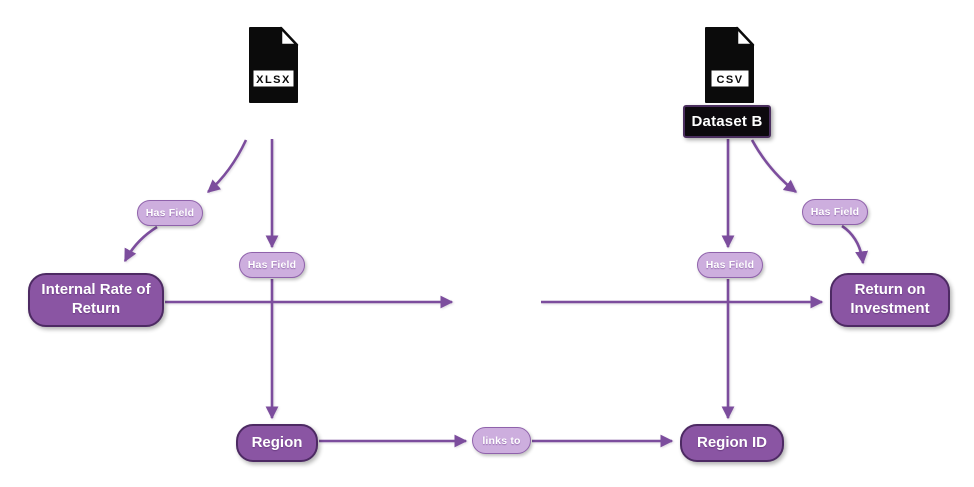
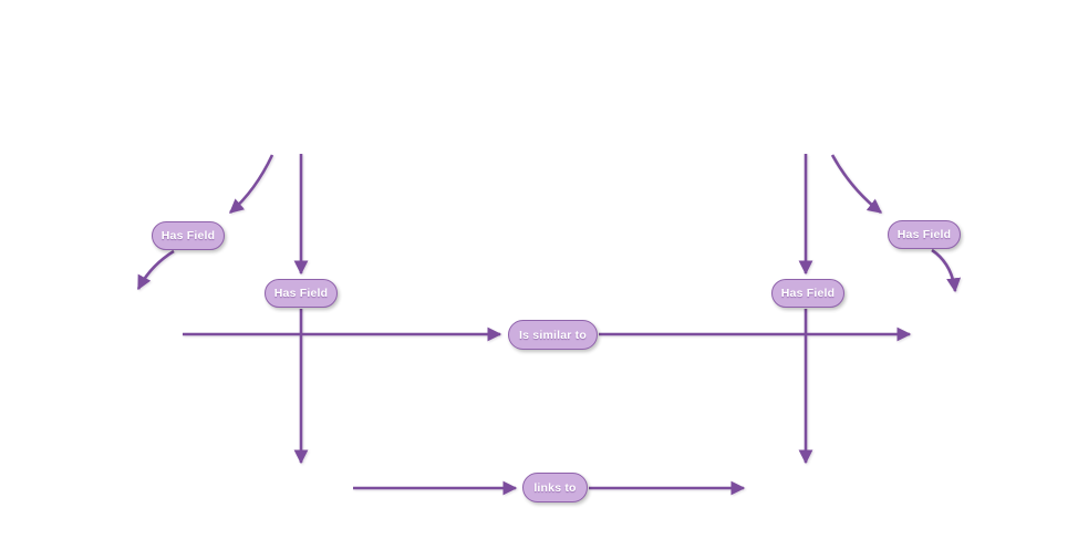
- XLSX
- CSV
- Dataset B
- Internal Rate of Return
- Region
- Region ID
- Return on Investment
  Has Field
  Has Field
  Has Field
  Has Field
+ Is similar to
  links to
